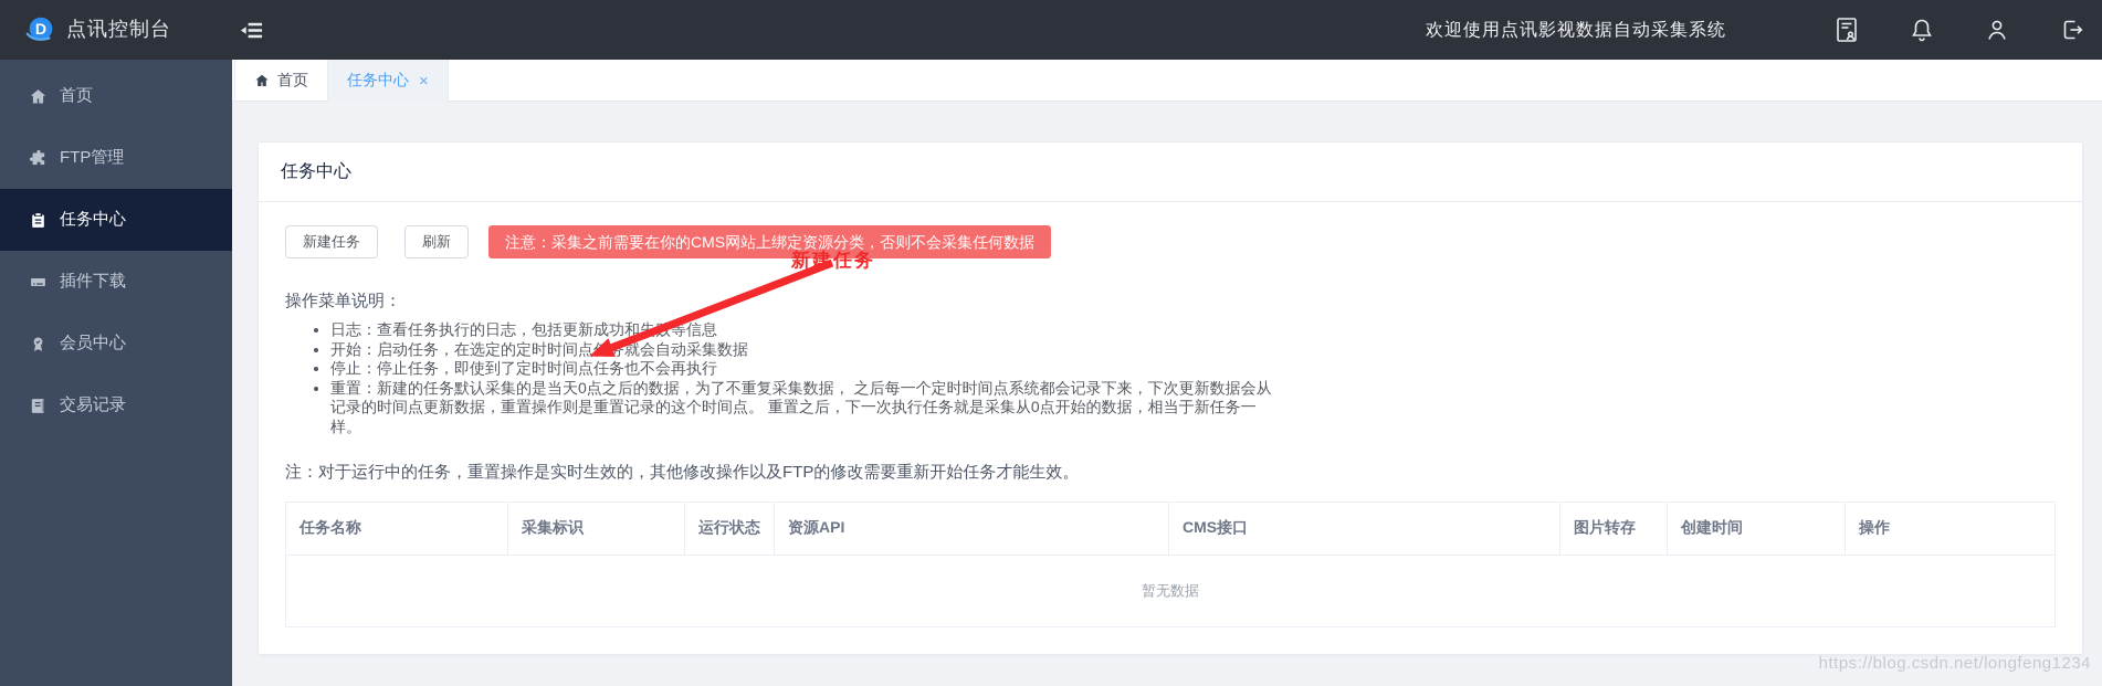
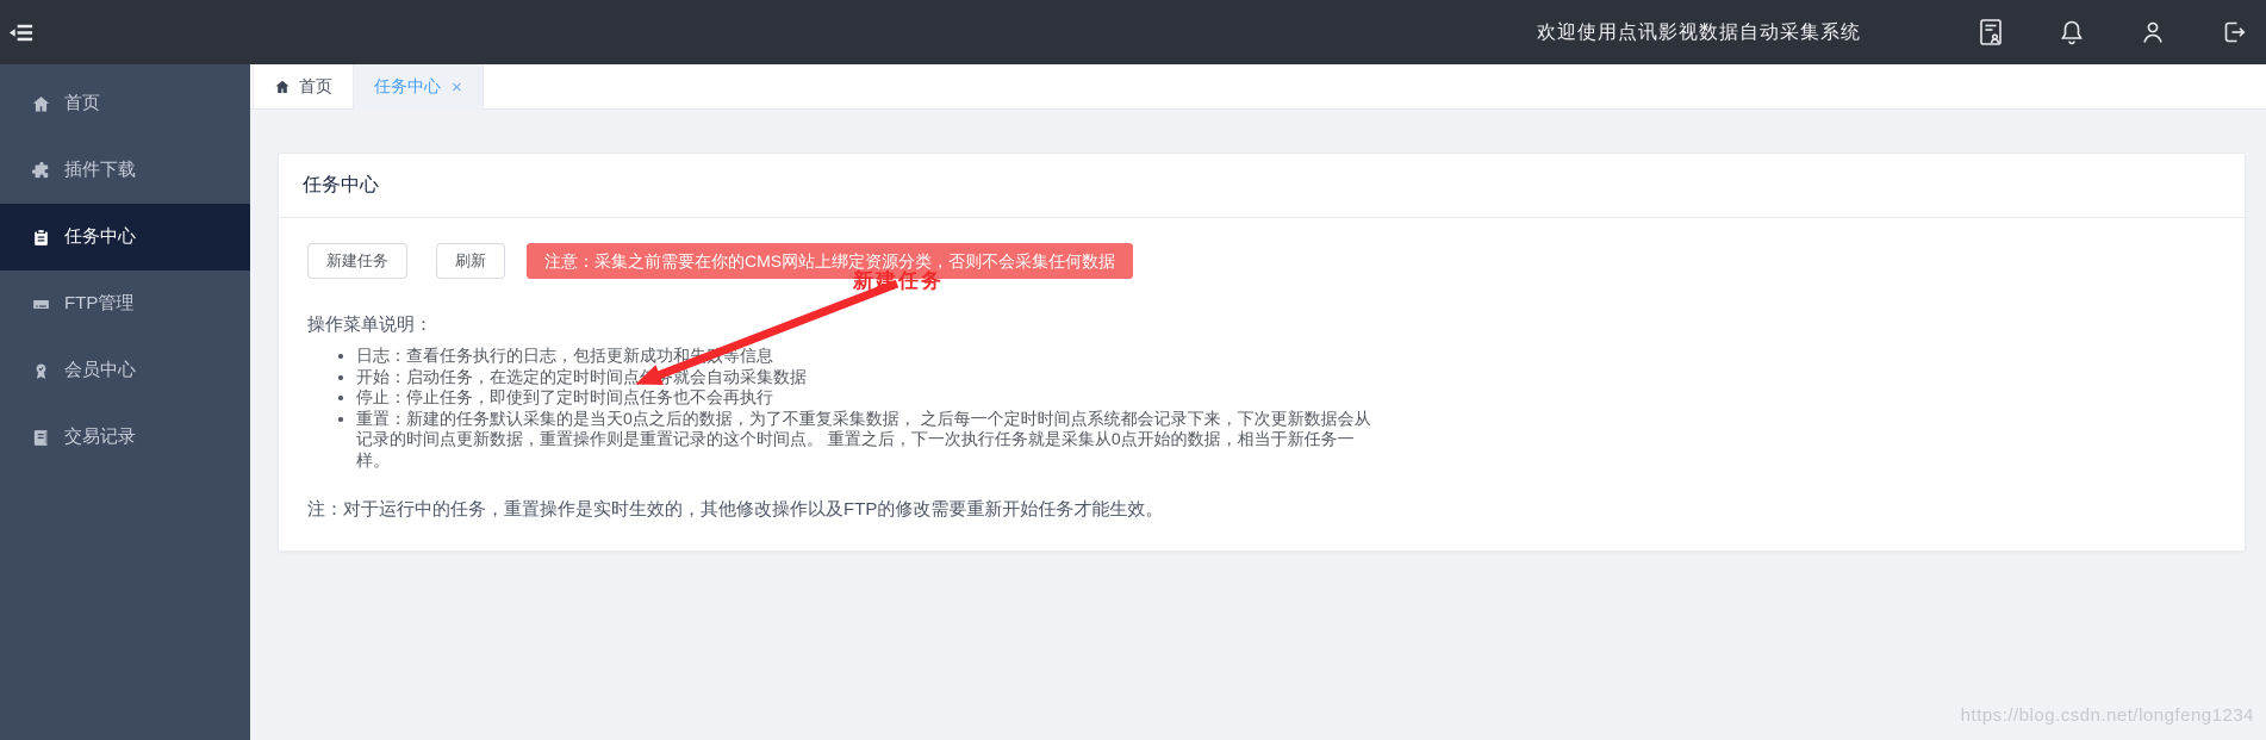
- D
- 点讯控制台
  欢迎使用点讯影视数据自动采集系统
  首页
- FTP管理
+ 插件下载
  任务中心
- 插件下载
+ FTP管理
  会员中心
  交易记录
  首页
  任务中心
  ×
  任务中心
  新建任务
  刷新
  注意：采集之前需要在你的CMS网站上绑定资源分类，否则不会采集任何数据
  操作菜单说明：
  日志：查看任务执行的日志，包括更新成功和失等信息
  开始：启动任务，在选定的定时时间点任就会自动采集数据
  停止：停止任务，即使到了定时时间点任务也不会再执行
  重置：新建的任务默认采集的是当天0点之后的数据，为了不重复采集数据， 之后每一个定时时间点系统都会记录下来，下次更新数据会从记录的时间点更新数据，重置操作则是重置记录的这个时间点。 重置之后，下一次执行任务就是采集从0点开始的数据，相当于新任务一样。
  注：对于运行中的任务，重置操作是实时生效的，其他修改操作以及FTP的修改需要重新开始任务才能生效。
- 任务名称	采集标识	运行状态	资源API	CMS接口	图片转存	创建时间	操作
- 暂无数据
  新建任务
  https://blog.csdn.net/longfeng1234
